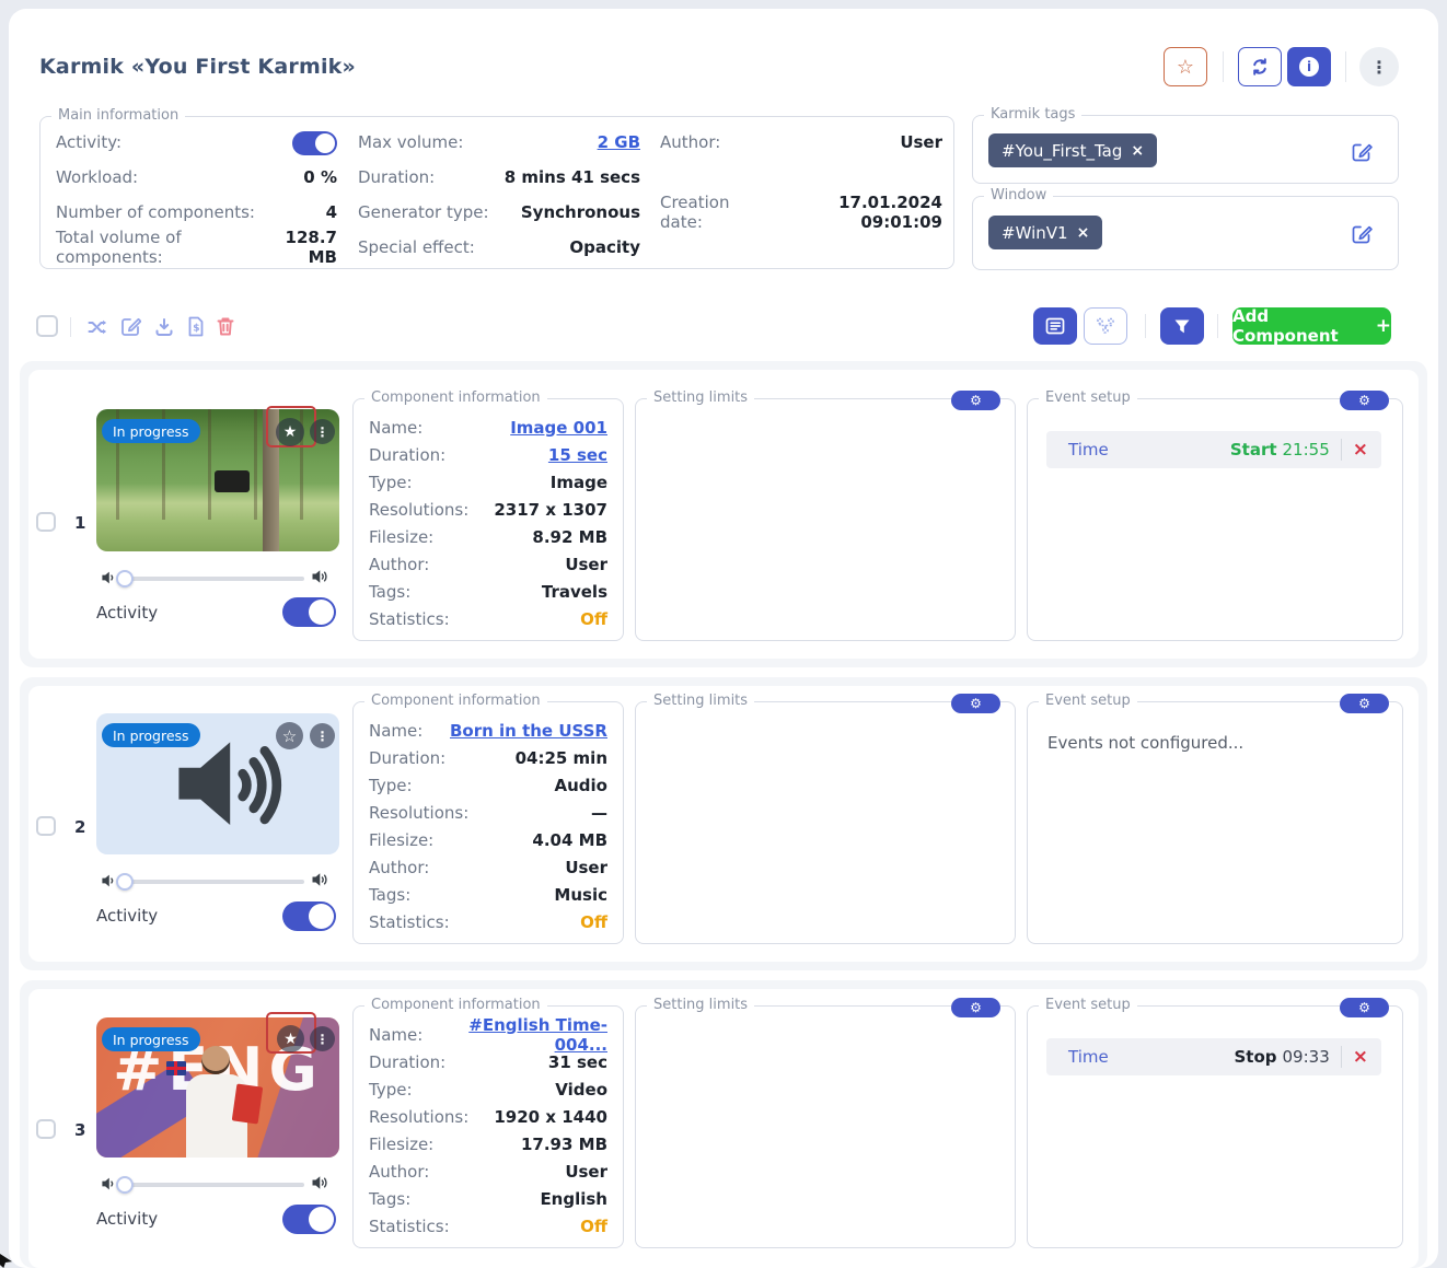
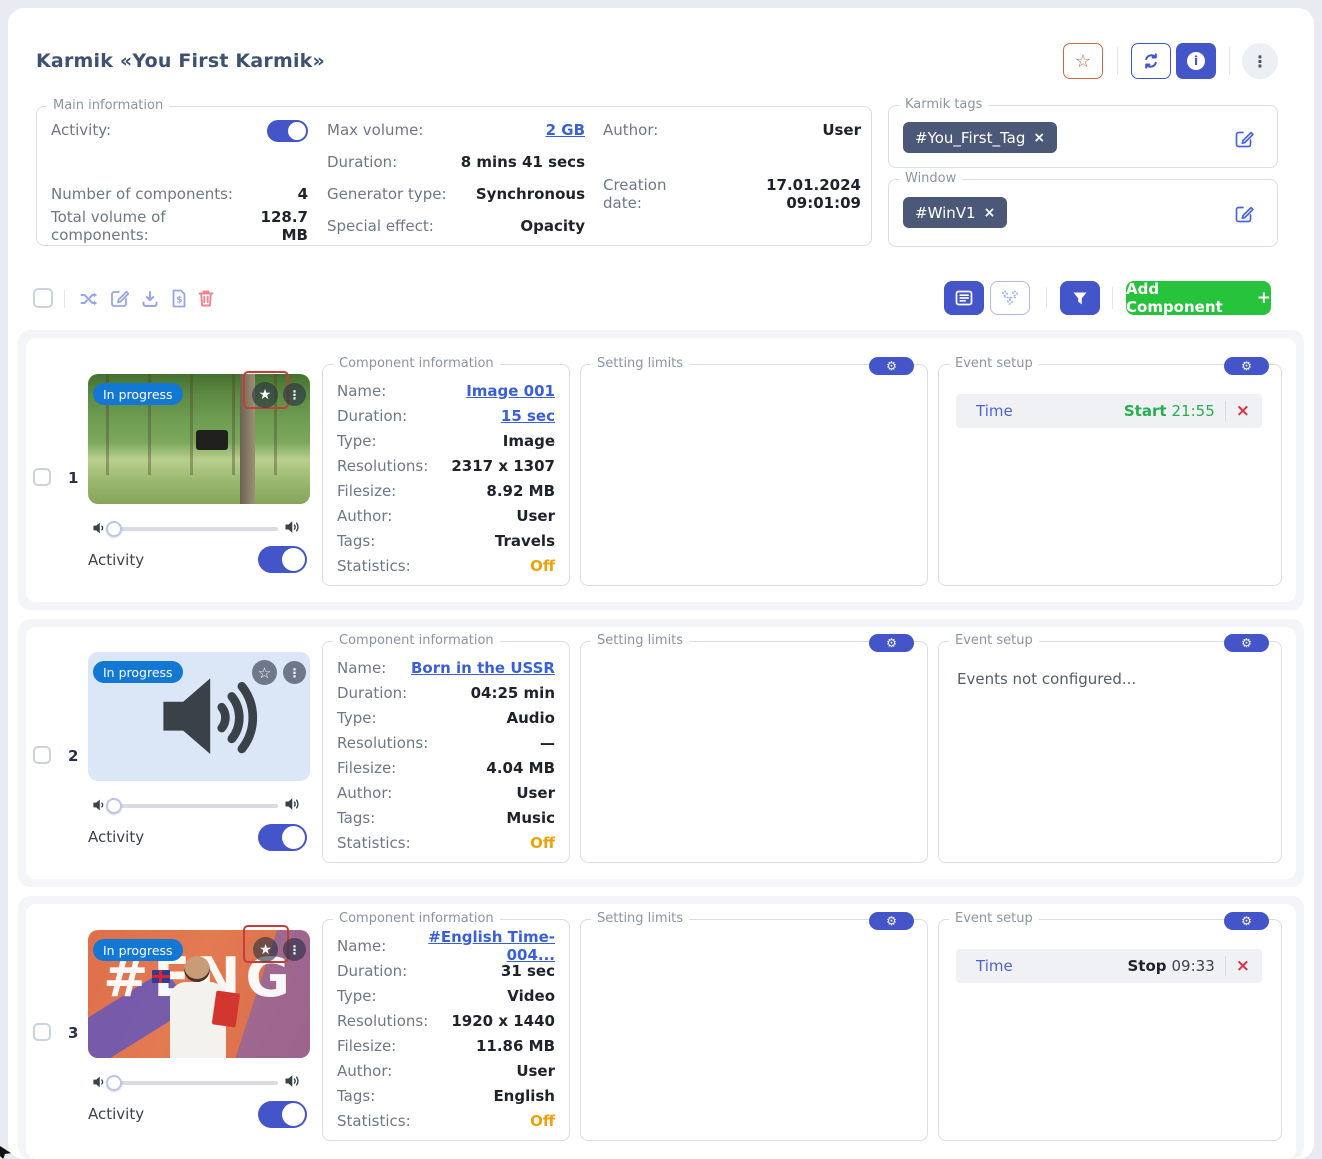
  Karmik «You First Karmik»
  ☆
  i
  ⋮
  Main information
  Activity:
- Workload:
- 0 %
  Number of components:
  4
  Total volume of components:
  128.7 MB
  Max volume:
  2 GB
  Duration:
  8 mins 41 secs
  Generator type:
  Synchronous
  Special effect:
  Opacity
  Author:
  User
  Creation date:
  17.01.2024 09:01:09
  Karmik tags
  #You_First_Tag
  ×
  Window
  #WinV1
  ×
  $
  Add Component
  +
  1
  In progress
  ★
  ⋮
  Activity
  Component information
  Name:
  Image 001
  Duration:
  15 sec
  Type:
  Image
  Resolutions:
  2317 x 1307
  Filesize:
  8.92 MB
  Author:
  User
  Tags:
  Travels
  Statistics:
  Off
  Setting limits
  ⚙
  Event setup
  ⚙
  Time
  Start
  21:55
  ×
  2
  In progress
  ☆
  ⋮
  Activity
  Component information
  Name:
  Born in the USSR
  Duration:
  04:25 min
  Type:
  Audio
  Resolutions:
  —
  Filesize:
  4.04 MB
  Author:
  User
  Tags:
  Music
  Statistics:
  Off
  Setting limits
  ⚙
  Event setup
  ⚙
  Events not configured...
  3
  #ENG
  In progress
  ★
  ⋮
  Activity
  Component information
  Name:
  #English Time-004...
  Duration:
  31 sec
  Type:
  Video
  Resolutions:
  1920 x 1440
  Filesize:
- 17.93 MB
+ 11.86 MB
  Author:
  User
  Tags:
  English
  Statistics:
  Off
  Setting limits
  ⚙
  Event setup
  ⚙
  Time
  Stop
  09:33
  ×
